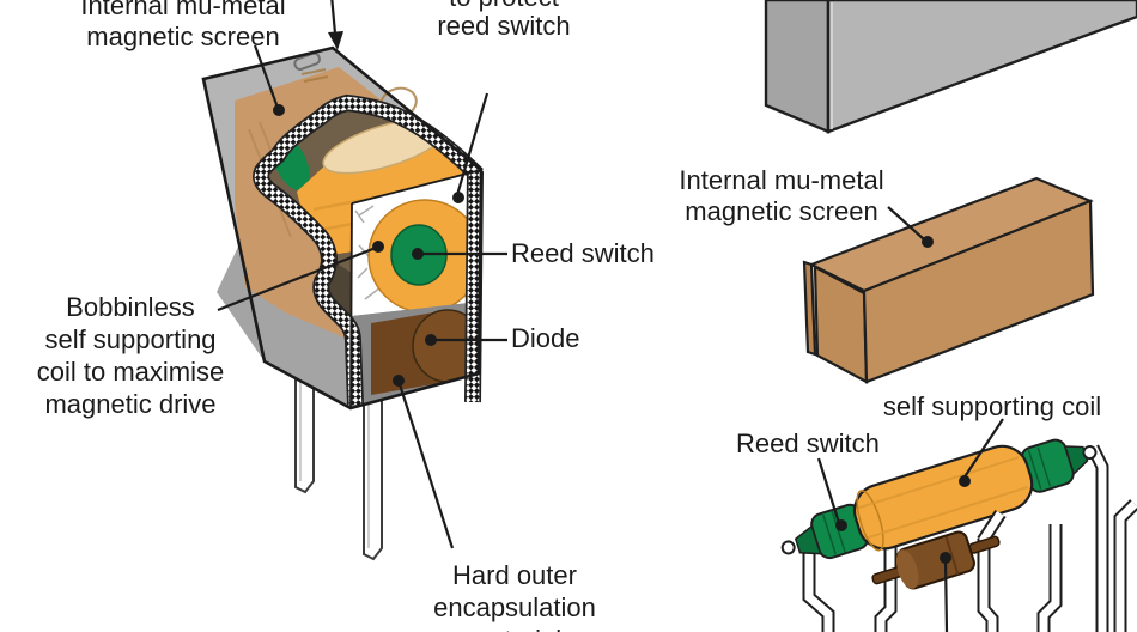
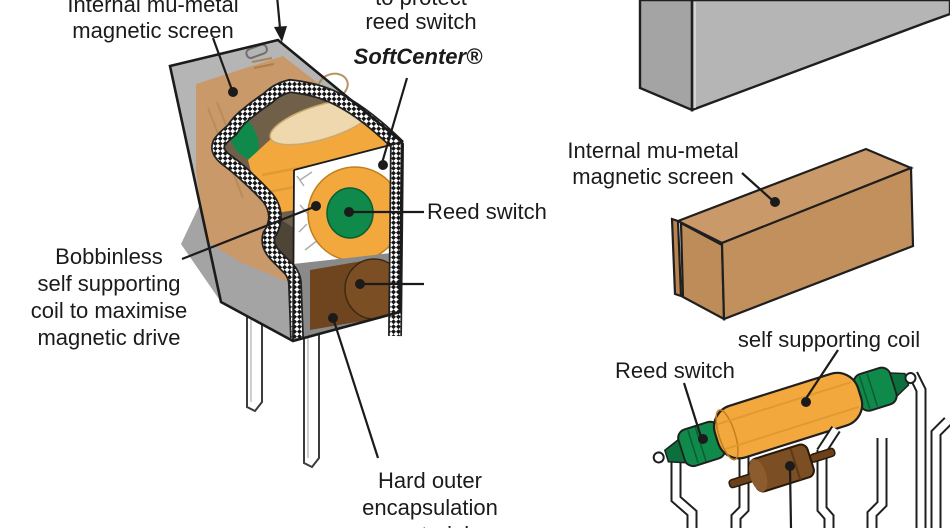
  Internal mu-metal
  magnetic screen
  reed switch
+ SoftCenter®
  Reed switch
- Diode
  Bobbinless
  self supporting
  coil to maximise
  magnetic drive
  Hard outer
  encapsulation
  Internal mu-metal
  magnetic screen
  self supporting coil
  Reed switch
